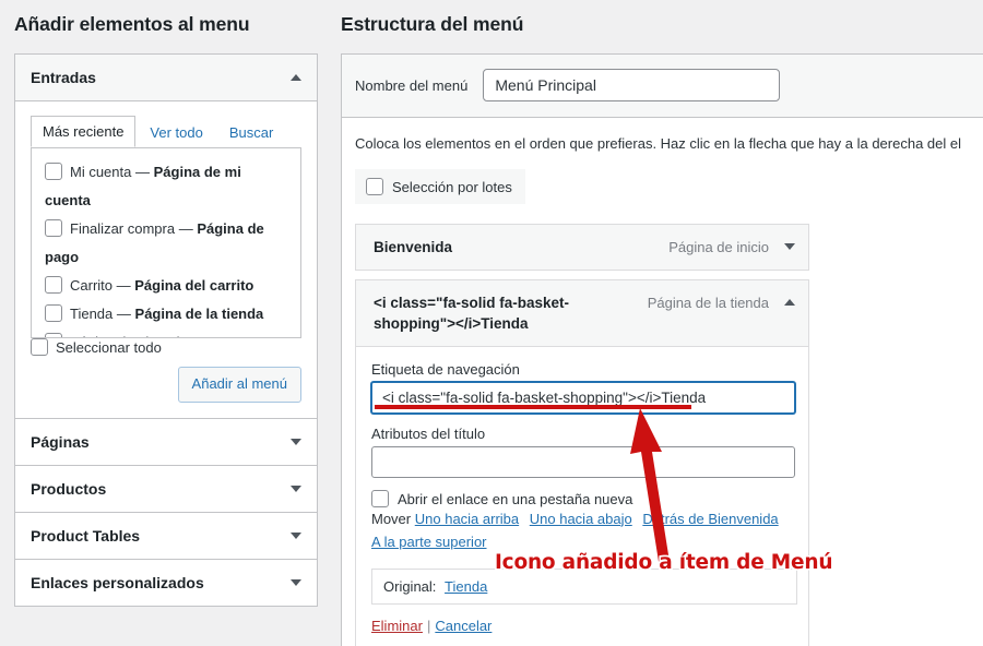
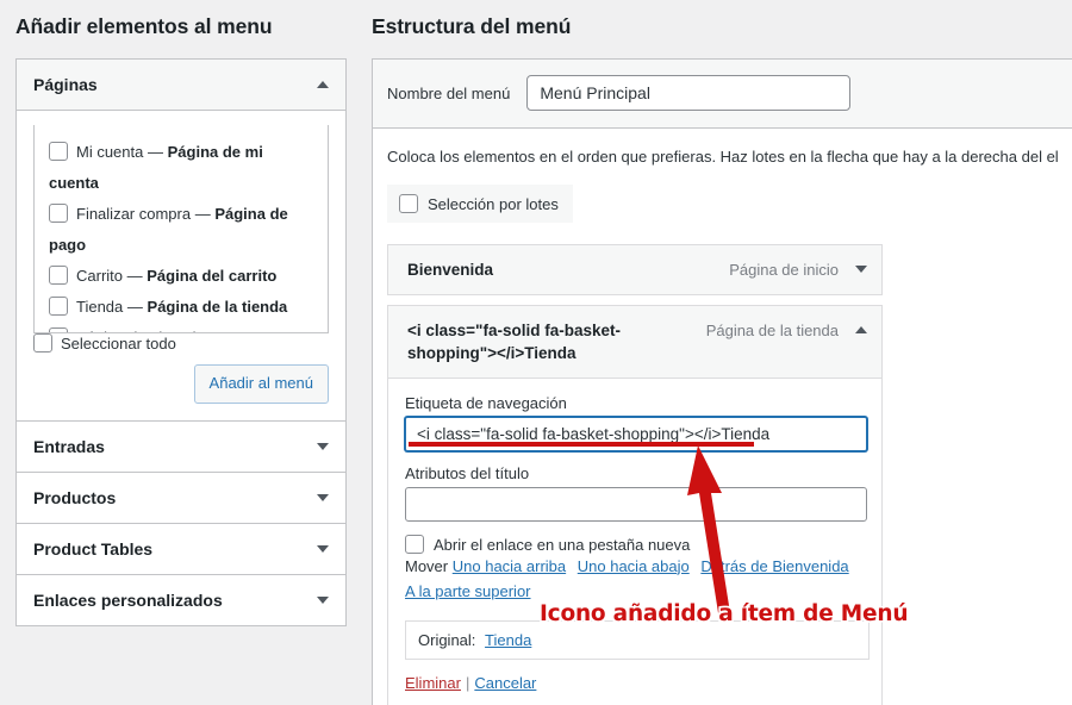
  Añadir elementos al menu
  Estructura del menú
- Entradas
+ Páginas
- Más reciente
- Ver todo
- Buscar
  Mi cuenta — Página de mi cuenta
  Finalizar compra — Página de pago
  Carrito — Página del carrito
  Tienda — Página de la tienda
  Seleccionar todo
  Añadir al menú
- Páginas
+ Entradas
  Productos
  Product Tables
  Enlaces personalizados
  Nombre del menú
  Menú Principal
- Coloca los elementos en el orden que prefieras. Haz clic en la flecha que hay a la derecha del el
+ Coloca los elementos en el orden que prefieras. Haz lotes en la flecha que hay a la derecha del el
  Selección por lotes
  Bienvenida
  Página de inicio
  <i class="fa-solid fa-basket-shopping"></i>Tienda
  Página de la tienda
  Etiqueta de navegación
  <i class="fa-solid fa-basket-shopping"></i>Tienda
  Atributos del título
  Abrir el enlace en una pestaña nueva
  Mover Uno hacia arriba Uno hacia abajo Dtrás de Bienvenida A la parte superior
  Original: Tienda
  Eliminar | Cancelar
  Icono añadido a ítem de Menú
